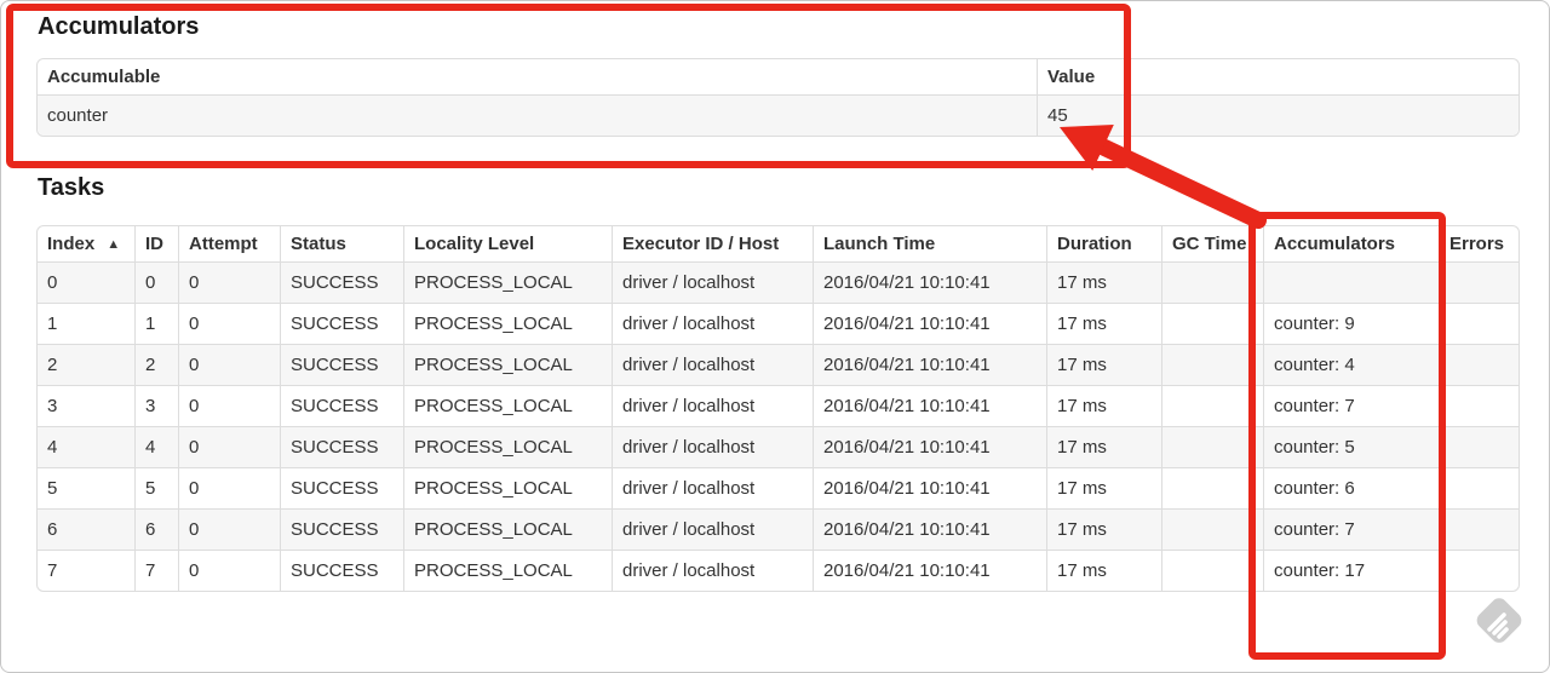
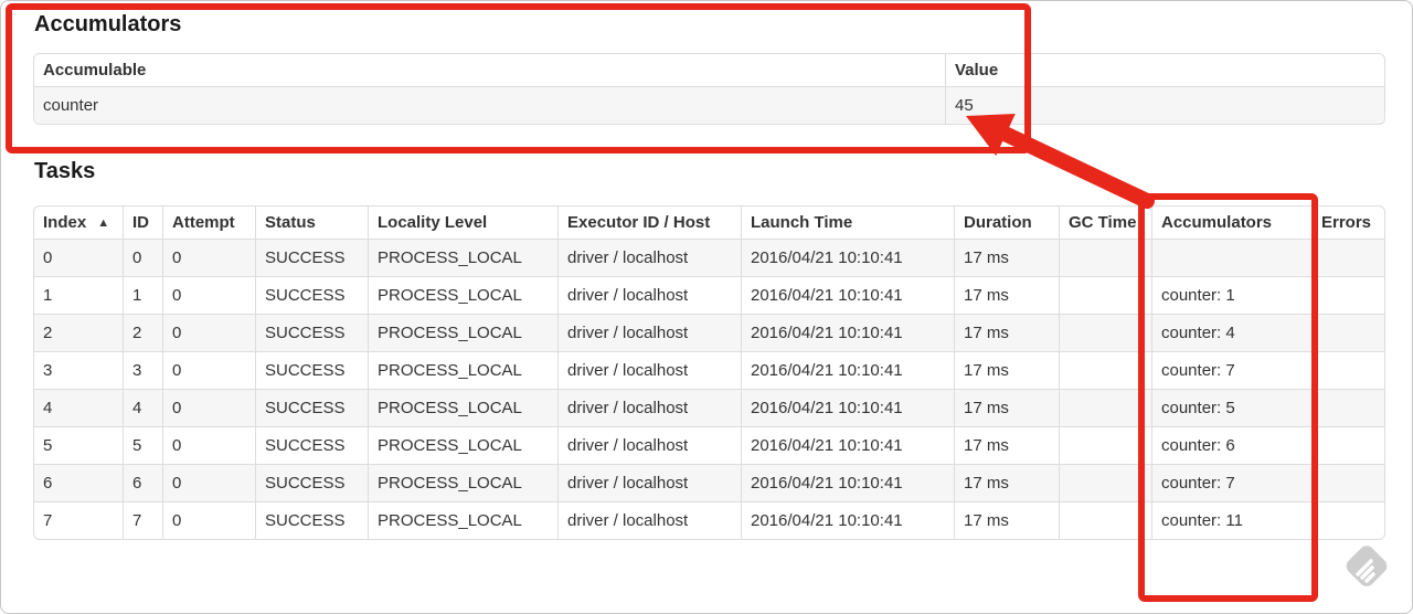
  Accumulators
  Accumulable	Value
  counter	45
  Tasks
  Index ▲	ID	Attempt	Status	Locality Level	Executor ID / Host	Launch Time	Duration	GC Time	Accumulators	Errors
  0	0	0	SUCCESS	PROCESS_LOCAL	driver / localhost	2016/04/21 10:10:41	17 ms
- 1	1	0	SUCCESS	PROCESS_LOCAL	driver / localhost	2016/04/21 10:10:41	17 ms		counter: 9
+ 1	1	0	SUCCESS	PROCESS_LOCAL	driver / localhost	2016/04/21 10:10:41	17 ms		counter: 1
  2	2	0	SUCCESS	PROCESS_LOCAL	driver / localhost	2016/04/21 10:10:41	17 ms		counter: 4
  3	3	0	SUCCESS	PROCESS_LOCAL	driver / localhost	2016/04/21 10:10:41	17 ms		counter: 7
  4	4	0	SUCCESS	PROCESS_LOCAL	driver / localhost	2016/04/21 10:10:41	17 ms		counter: 5
  5	5	0	SUCCESS	PROCESS_LOCAL	driver / localhost	2016/04/21 10:10:41	17 ms		counter: 6
  6	6	0	SUCCESS	PROCESS_LOCAL	driver / localhost	2016/04/21 10:10:41	17 ms		counter: 7
- 7	7	0	SUCCESS	PROCESS_LOCAL	driver / localhost	2016/04/21 10:10:41	17 ms		counter: 17
+ 7	7	0	SUCCESS	PROCESS_LOCAL	driver / localhost	2016/04/21 10:10:41	17 ms		counter: 11
